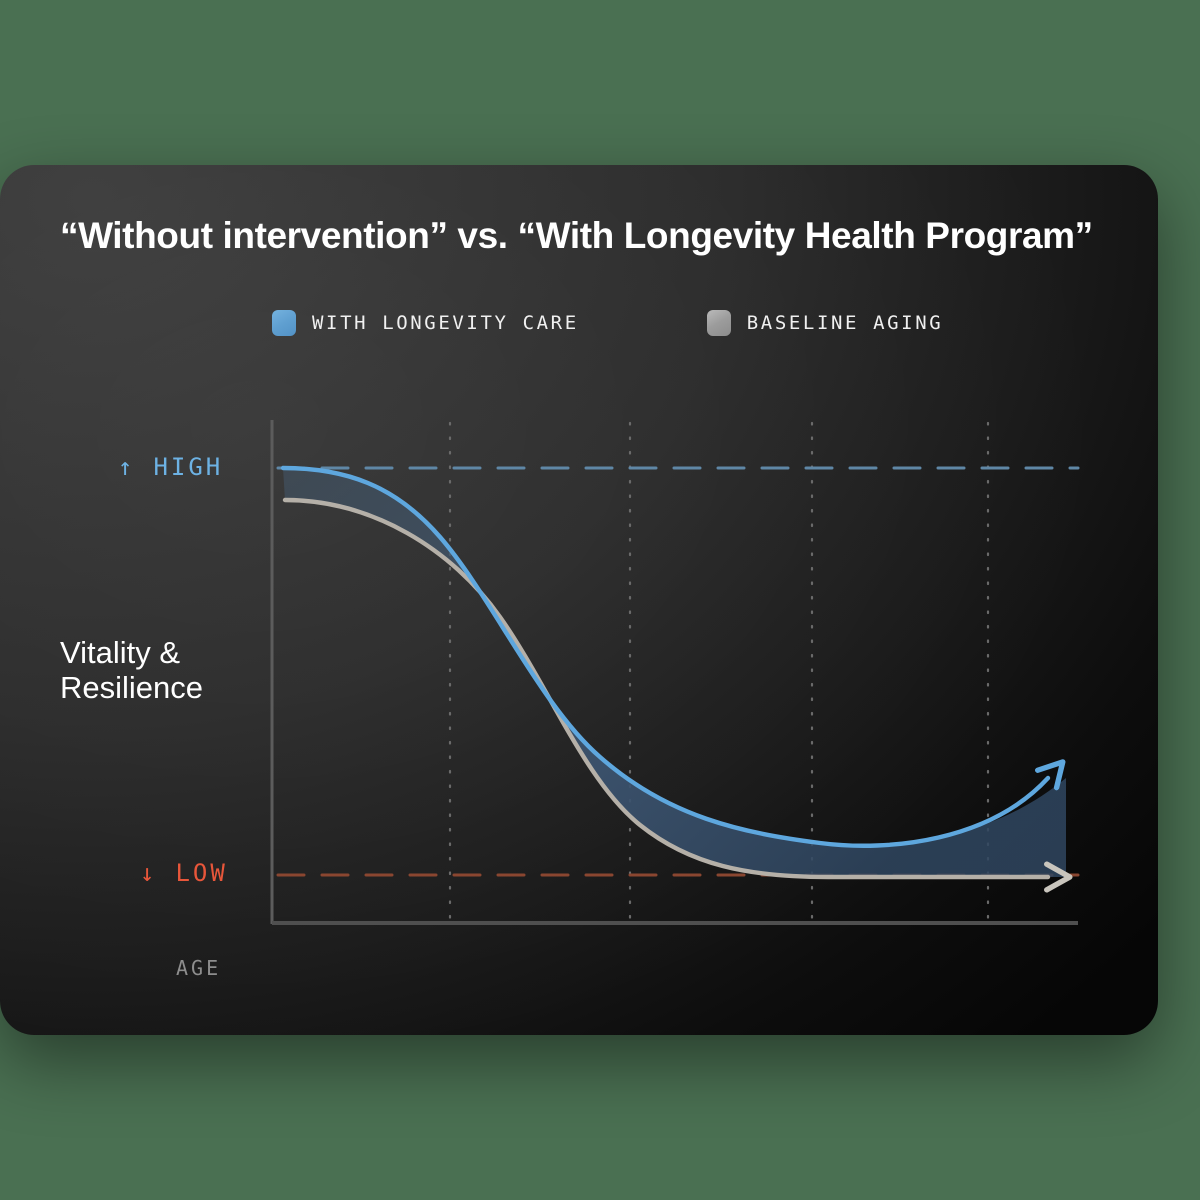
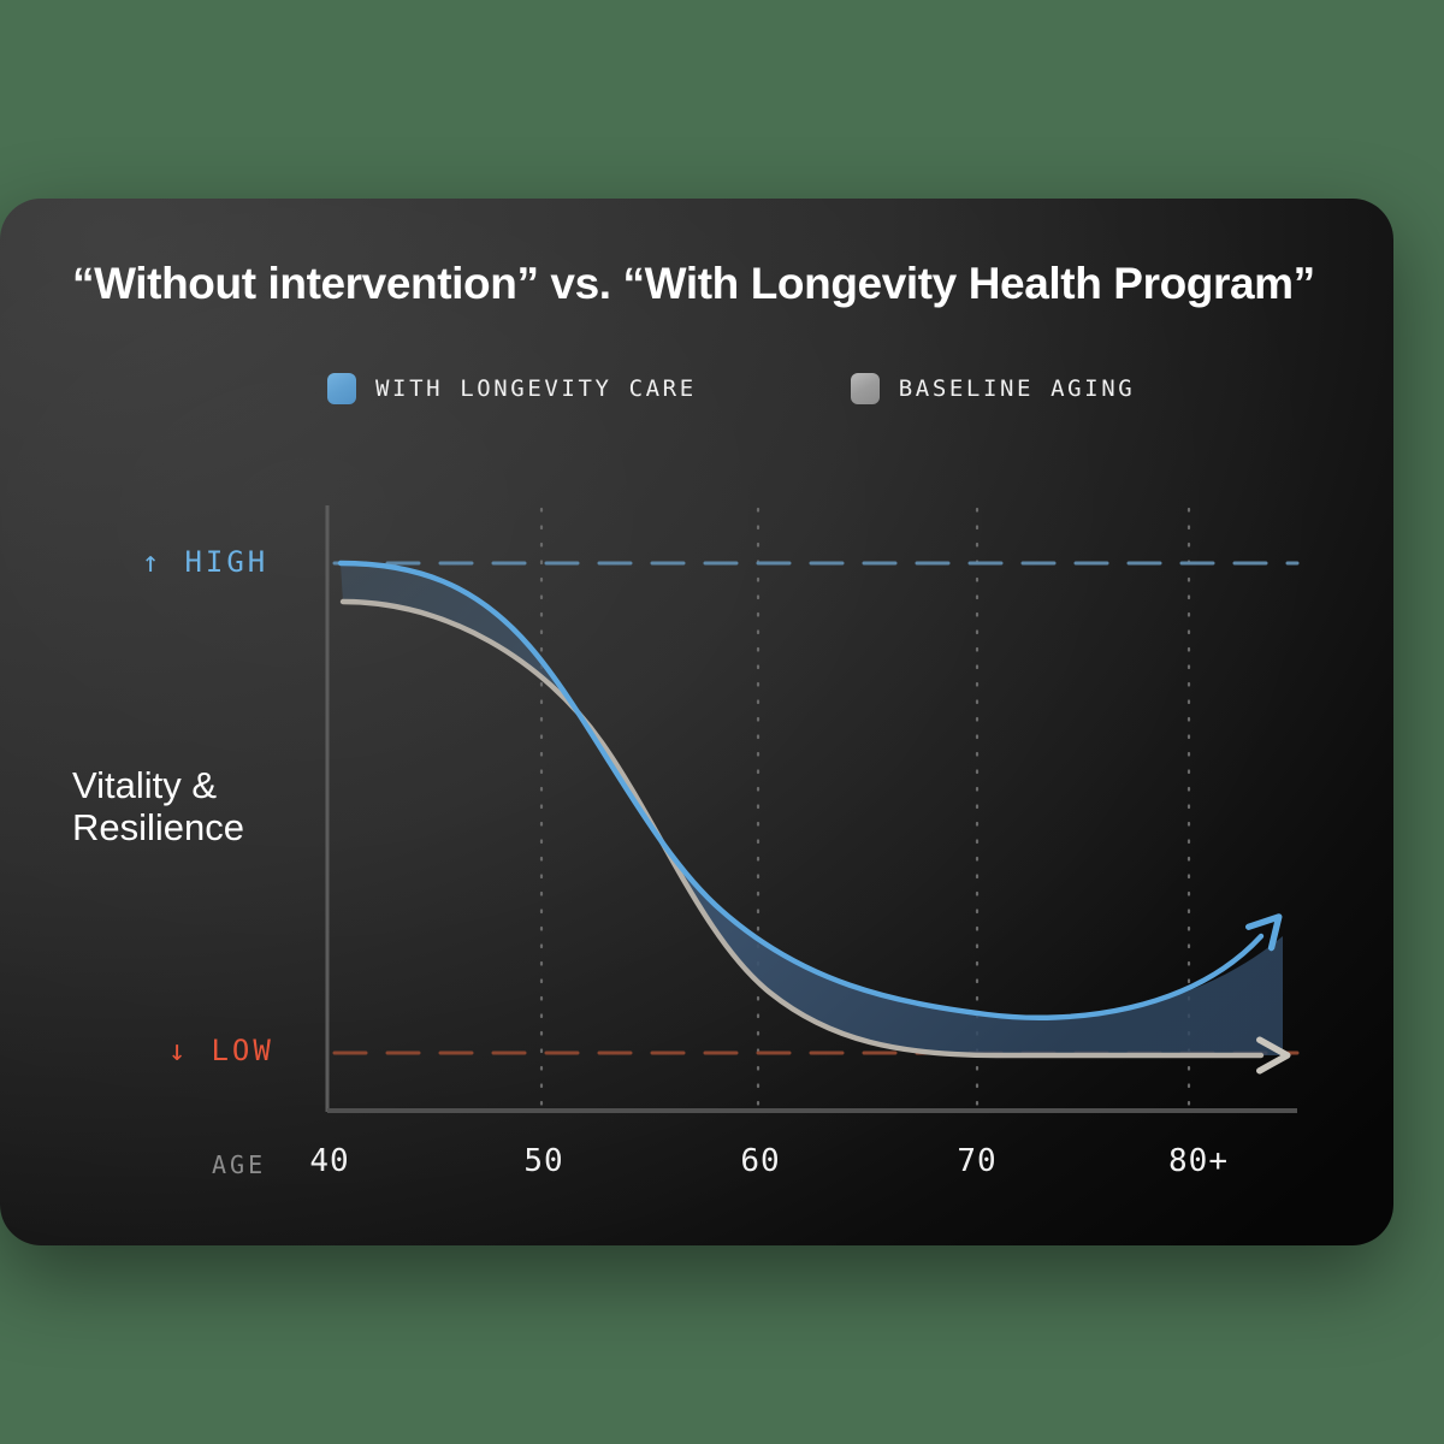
  ↑ HIGH
  ↓ LOW
  Vitality &
  Resilience
  AGE
+ 40
+ 50
+ 60
+ 70
+ 80+
